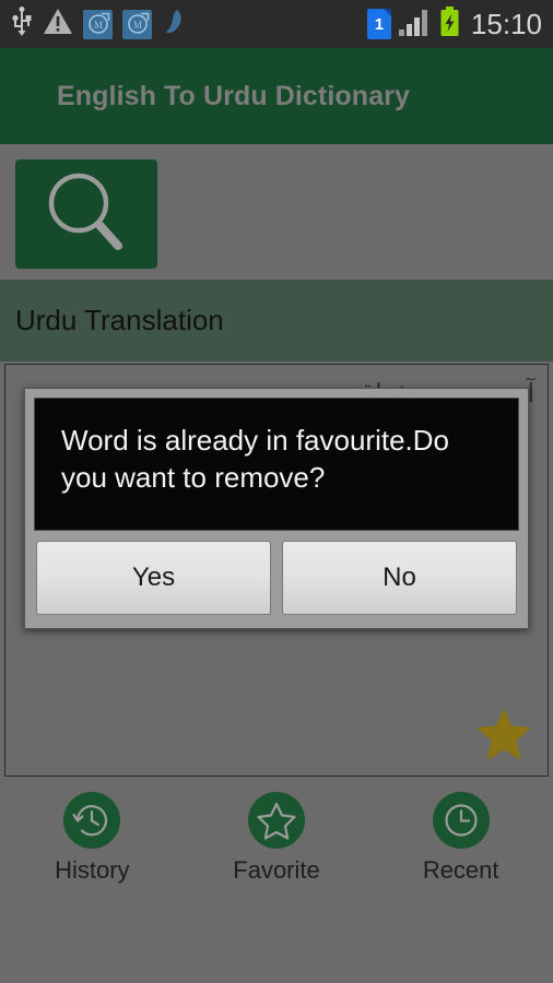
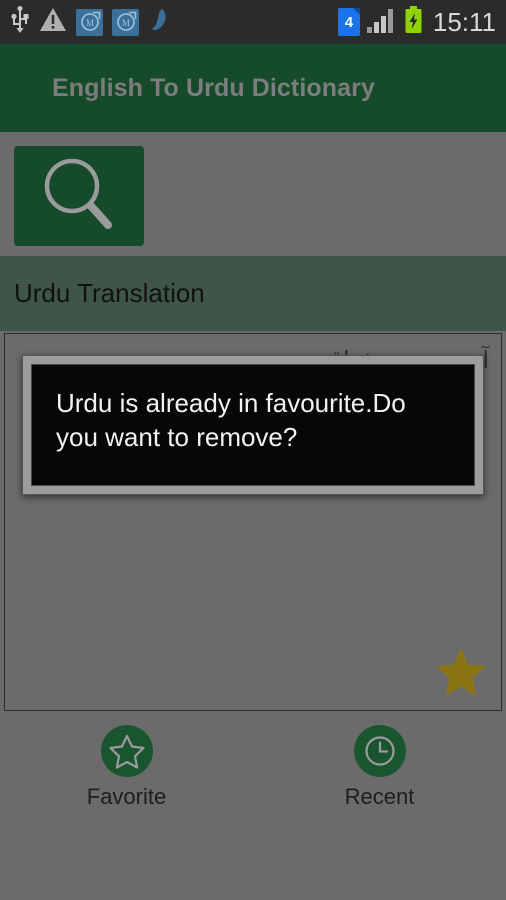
  M
  M
- 1
+ 4
- 15:10
+ 15:11
  English To Urdu Dictionary
  Urdu Translation
- Word is already in favourite.Do you want to remove?
+ Urdu is already in favourite.Do you want to remove?
- Yes
- No
- History
  Favorite
  Recent
